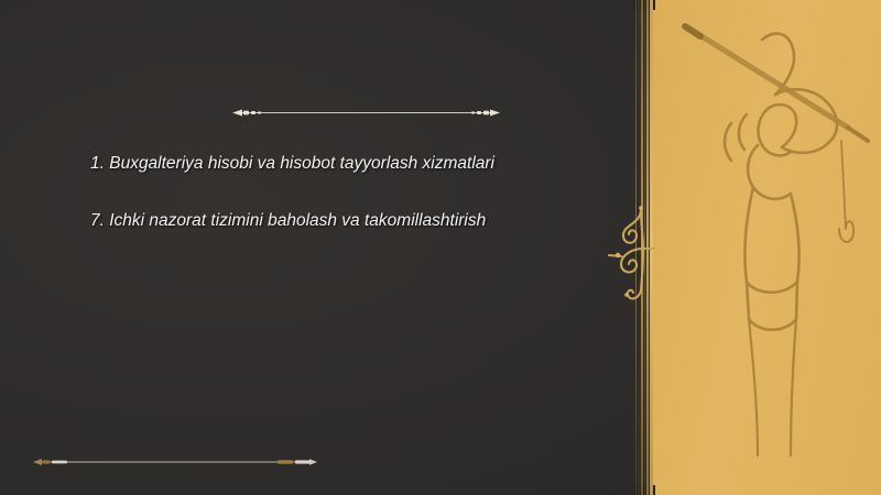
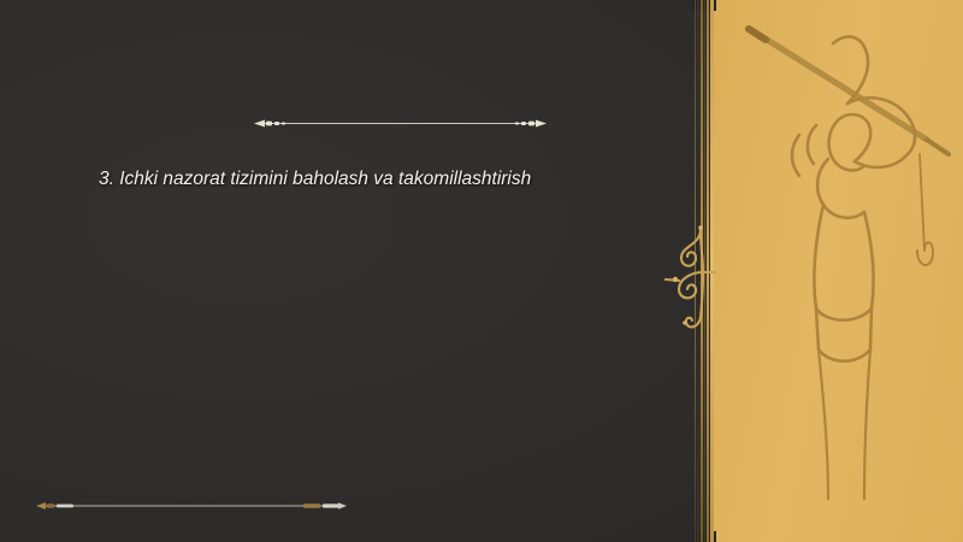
- 1. Buxgalteriya hisobi va hisobot tayyorlash xizmatlari
- 7. Ichki nazorat tizimini baholash va takomillashtirish
+ 3. Ichki nazorat tizimini baholash va takomillashtirish
